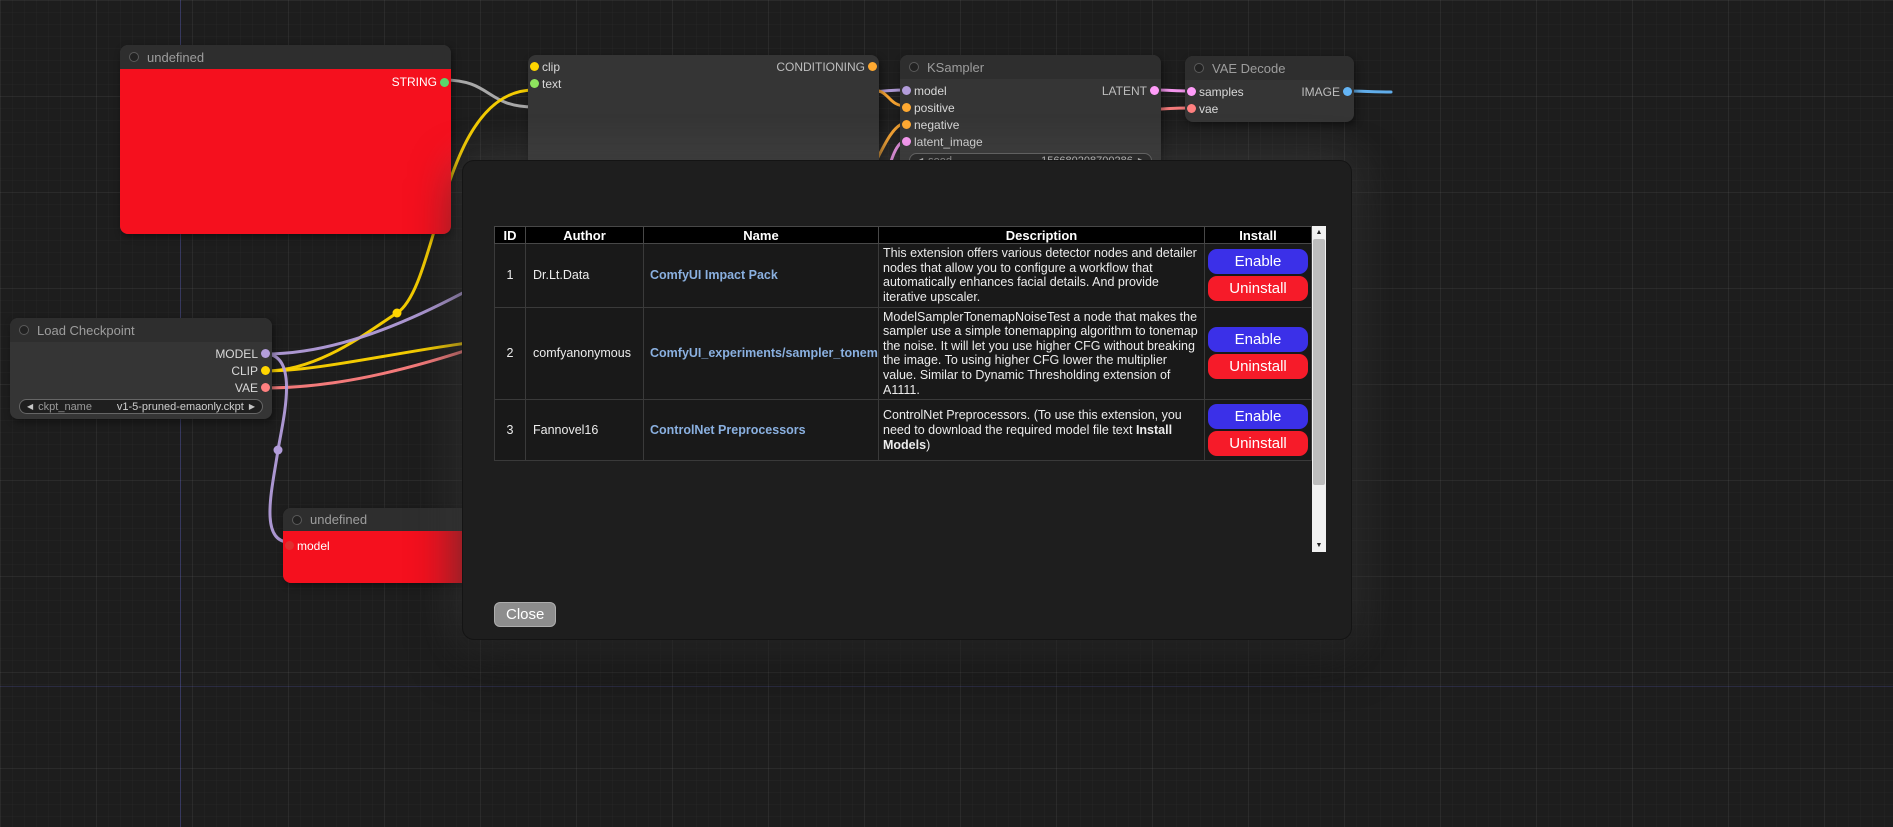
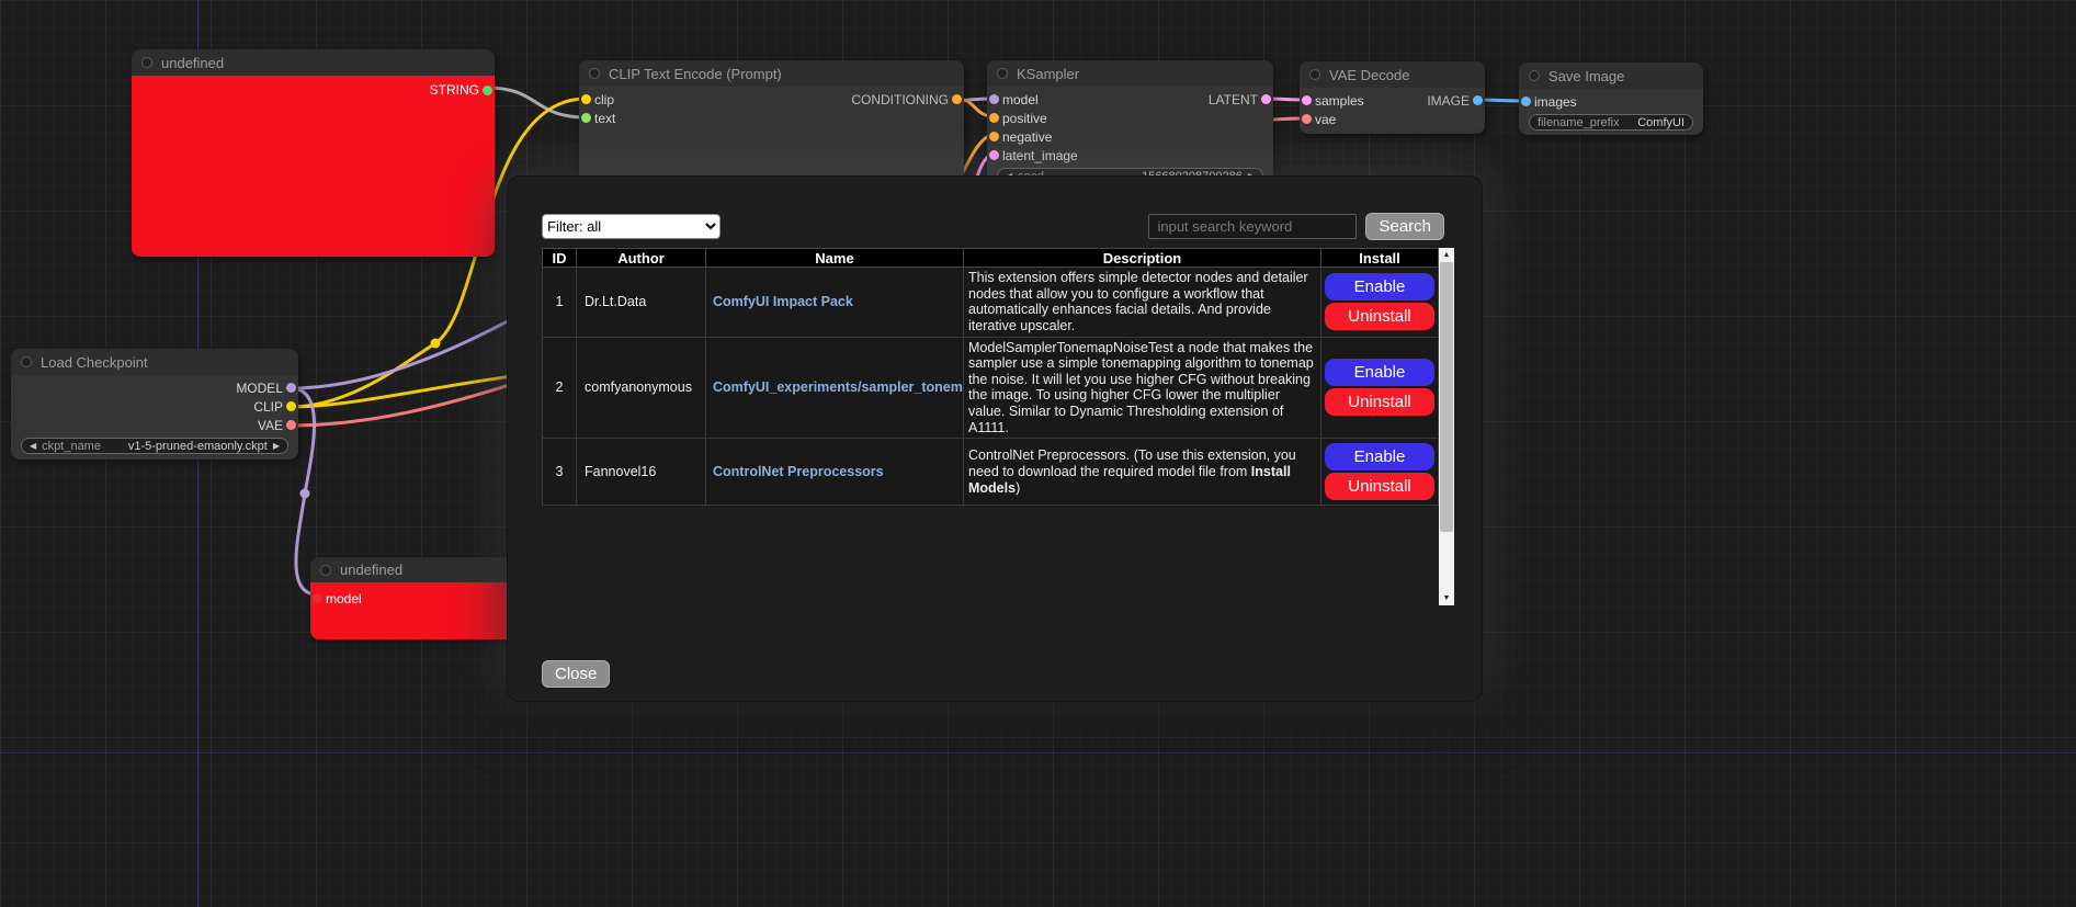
  undefined
  STRING
+ CLIP Text Encode (Prompt)
  clip
  CONDITIONING
  text
  KSampler
  model
  LATENT
  positive
  negative
  latent_image
  VAE Decode
  samples
  IMAGE
  vae
+ Save Image
+ images
+ filename_prefix
+ ComfyUI
  Load Checkpoint
  MODEL
  CLIP
  VAE
  ◀
  ckpt_name
  v1-5-pruned-emaonly.ckpt
  ▶
  undefined
  model
+ Filter: all
+ input search keyword
+ Search
  ID	Author	Name	Description	Install
- 1	Dr.Lt.Data	ComfyUI Impact Pack	This extension offers various detector nodes and detailer nodes that allow you to configure a workflow that automatically enhances facial details. And provide iterative upscaler.	EnableUninstall
+ 1	Dr.Lt.Data	ComfyUI Impact Pack	This extension offers simple detector nodes and detailer nodes that allow you to configure a workflow that automatically enhances facial details. And provide iterative upscaler.	EnableUninstall
  2	comfyanonymous	ComfyUI_experiments/sampler_tonem	ModelSamplerTonemapNoiseTest a node that makes the sampler use a simple tonemapping algorithm to tonemap the noise. It will let you use higher CFG without breaking the image. To using higher CFG lower the multiplier value. Similar to Dynamic Thresholding extension of A1111.	EnableUninstall
- 3	Fannovel16	ControlNet Preprocessors	ControlNet Preprocessors. (To use this extension, you need to download the required model file text Install Models)	EnableUninstall
+ 3	Fannovel16	ControlNet Preprocessors	ControlNet Preprocessors. (To use this extension, you need to download the required model file from Install Models)	EnableUninstall
  Close
